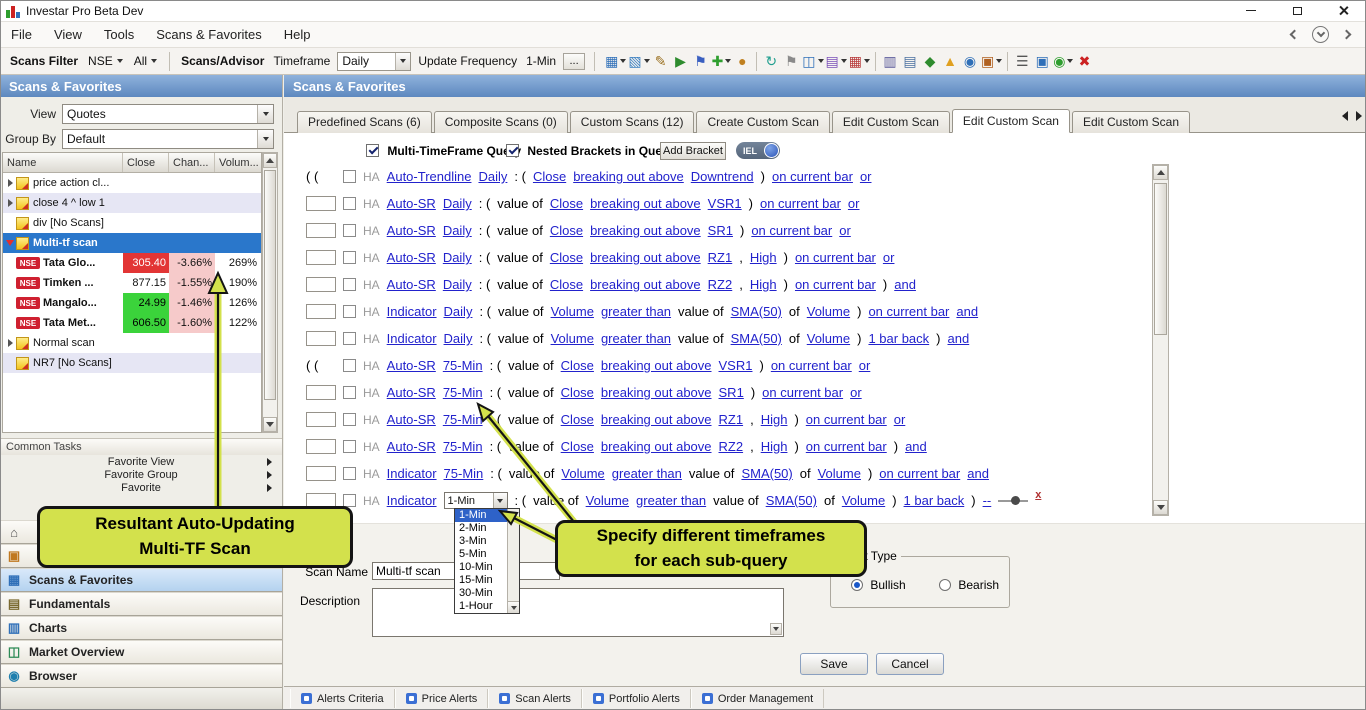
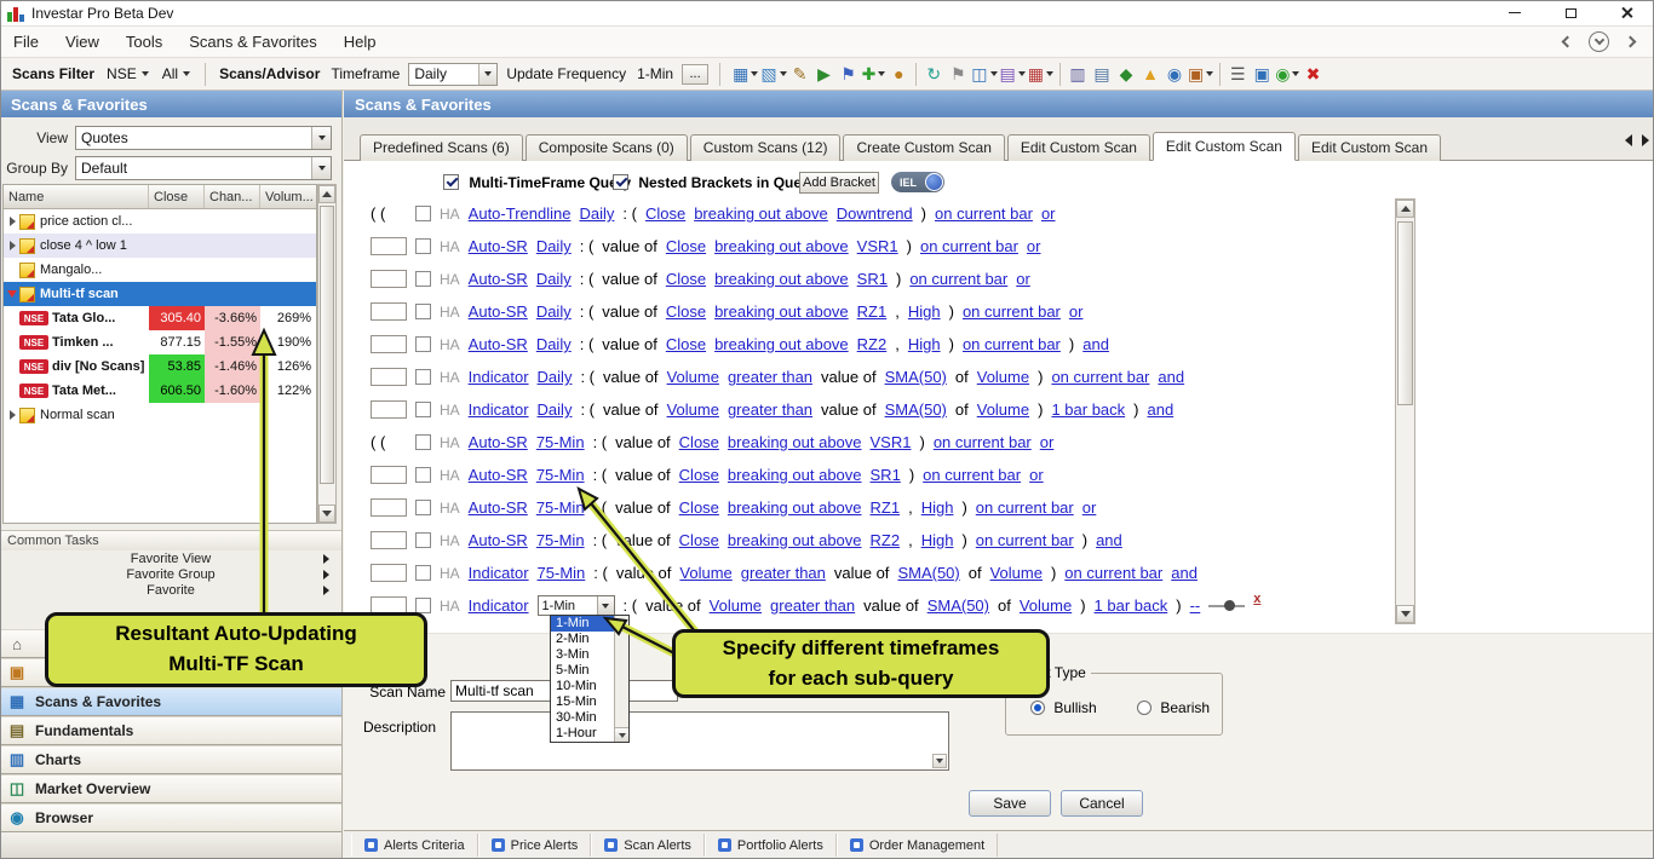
  Investar Pro Beta Dev
  File
  View
  Tools
  Scans & Favorites
  Help
  Scans Filter
  NSE
  All
  Scans/Advisor
  Timeframe
  Daily
  Update Frequency
  1-Min
  ...
  ▦
  ▧
  ✎
  ▶
  ⚑
  ✚
  ●
  ↻
  ⚑
  ◫
  ▤
  ▦
  ▥
  ▤
  ◆
  ▲
  ◉
  ▣
  ☰
  ▣
  ◉
  ✖
  Scans & Favorites
  View
  Quotes
  Group By
  Default
  Name
  Close
  Chan...
  Volum...
  price action cl...
  close 4 ^ low 1
- div [No Scans]
+ Mangalo...
  Multi-tf scan
  NSE
  Tata Glo...
  305.40
  -3.66%
  269%
  NSE
  Timken ...
  877.15
  -1.55%
  190%
  NSE
- Mangalo...
+ div [No Scans]
- 24.99
+ 53.85
  -1.46%
  126%
  NSE
  Tata Met...
  606.50
  -1.60%
  122%
  Normal scan
- NR7 [No Scans]
  Common Tasks
  Favorite View
  Favorite Group
  Favorite
  ⌂
  ▣
  ▦
  Scans & Favorites
  ▤
  Fundamentals
  ▥
  Charts
  ◫
  Market Overview
  ◉
  Browser
  Scans & Favorites
  Predefined Scans (6)
  Composite Scans (0)
  Custom Scans (12)
  Create Custom Scan
  Edit Custom Scan
  Edit Custom Scan
  Edit Custom Scan
  Multi-TimeFrame Qu
  Nested Brackets in Que
  Add Bracket
  IEL
  ( (
  HA
  Auto-Trendline
  Daily
  : (
  Close
  breaking out above
  Downtrend
  )
  on current bar
  or
  HA
  Auto-SR
  Daily
  : (
  value of
  Close
  breaking out above
  VSR1
  )
  on current bar
  or
  HA
  Auto-SR
  Daily
  : (
  value of
  Close
  breaking out above
  SR1
  )
  on current bar
  or
  HA
  Auto-SR
  Daily
  : (
  value of
  Close
  breaking out above
  RZ1
  ,
  High
  )
  on current bar
  or
  HA
  Auto-SR
  Daily
  : (
  value of
  Close
  breaking out above
  RZ2
  ,
  High
  )
  on current bar
  )
  and
  HA
  Indicator
  Daily
  : (
  value of
  Volume
  greater than
  value of
  SMA(50)
  of
  Volume
  )
  on current bar
  and
  HA
  Indicator
  Daily
  : (
  value of
  Volume
  greater than
  value of
  SMA(50)
  of
  Volume
  )
  1 bar back
  )
  and
  ( (
  HA
  Auto-SR
  75-Min
  : (
  value of
  Close
  breaking out above
  VSR1
  )
  on current bar
  or
  HA
  Auto-SR
  75-Min
  : (
  value of
  Close
  breaking out above
  SR1
  )
  on current bar
  or
  HA
  Auto-SR
  75-Min
  value of
  Close
  breaking out above
  RZ1
  ,
  High
  )
  on current bar
  or
  HA
  Auto-SR
  75-Min
  : (
  alue of
  Close
  breaking out above
  RZ2
  ,
  High
  )
  on current bar
  )
  and
  HA
  Indicator
  75-Min
  : (
  valu of
  Volume
  greater than
  value of
  SMA(50)
  of
  Volume
  )
  on current bar
  and
  HA
  Indicator
  1-Min
  : (
  val of
  Volume
  greater than
  value of
  SMA(50)
  of
  Volume
  )
  1 bar back
  )
  --
  x
  1-Min
  2-Min
  3-Min
  5-Min
  10-Min
  15-Min
  30-Min
  1-Hour
  Scan Name
  Multi-tf scan
  Description
  Bullish
  Bearish
  Save
  Cancel
  Alerts Criteria
  Price Alerts
  Scan Alerts
  Portfolio Alerts
  Order Management
  Resultant Auto-Updating
  Multi-TF Scan
  Specify different timeframes
  for each sub-query
